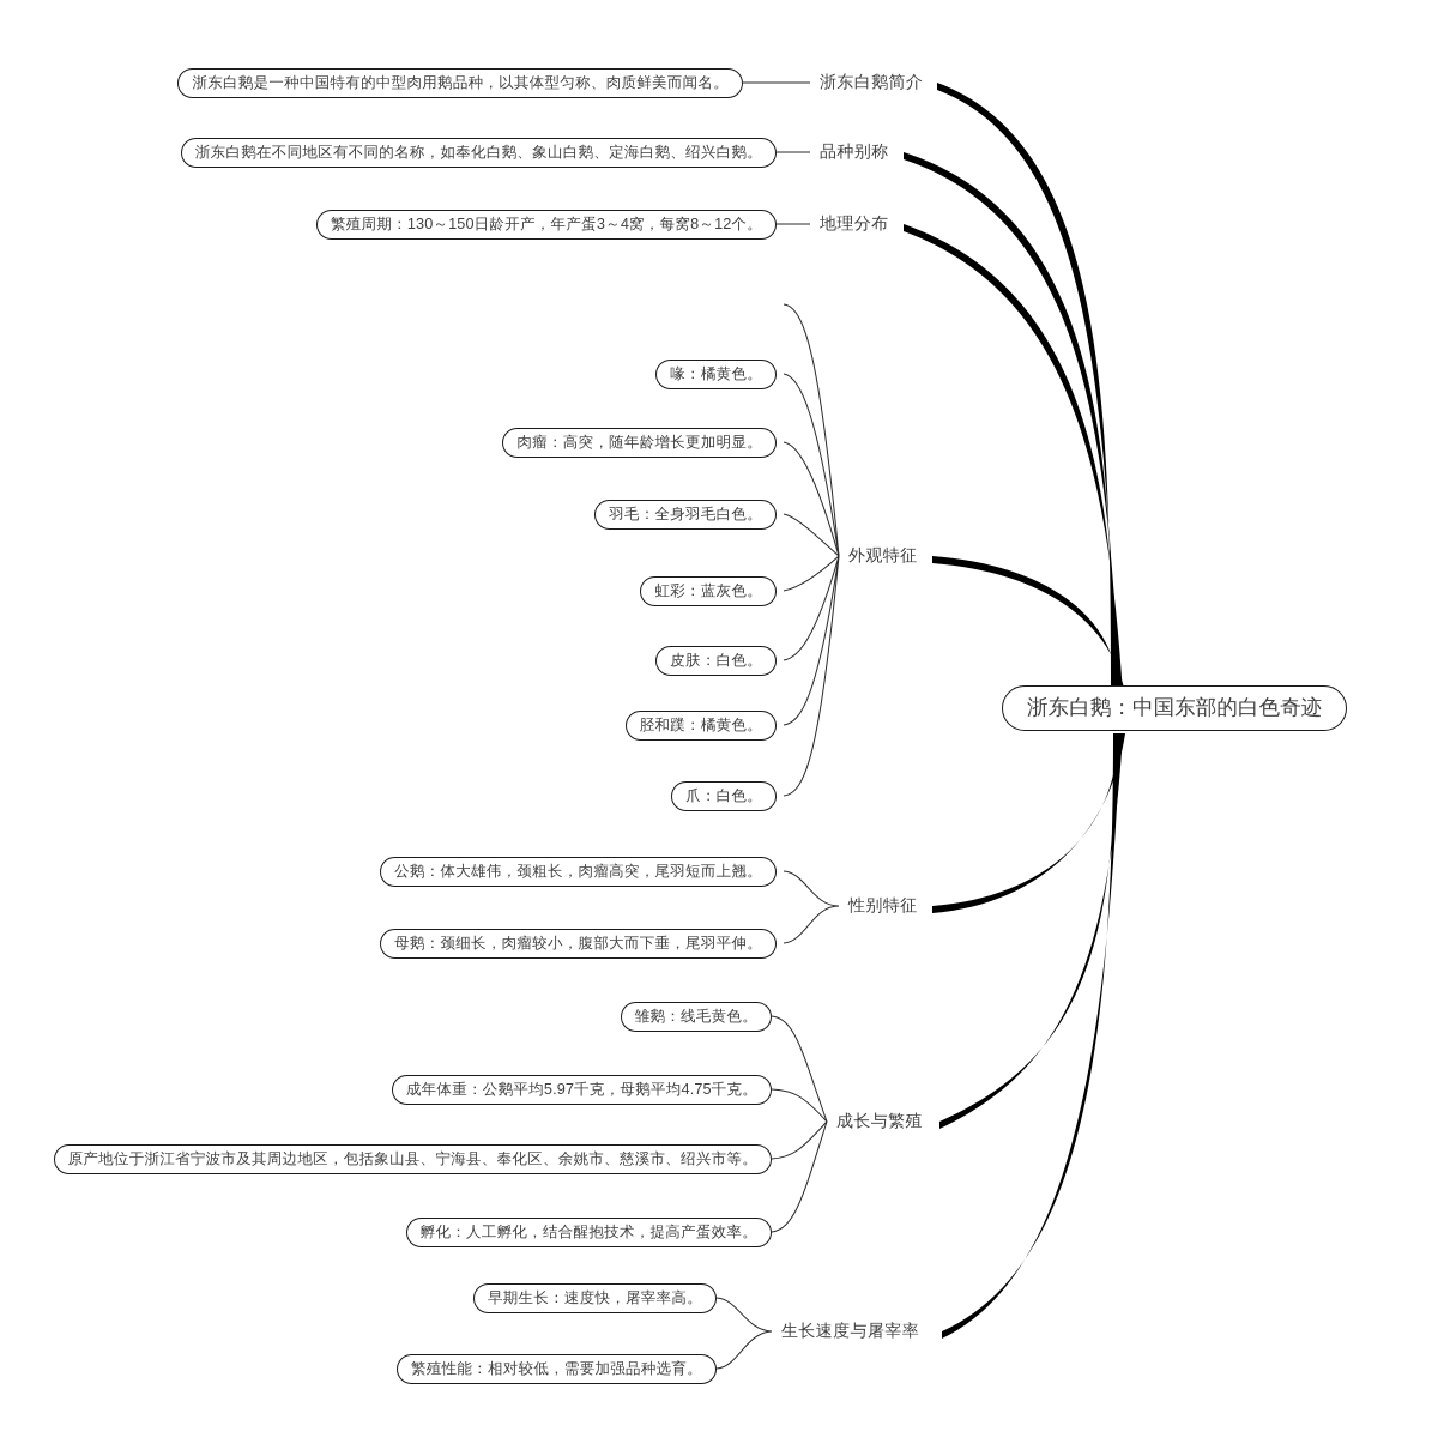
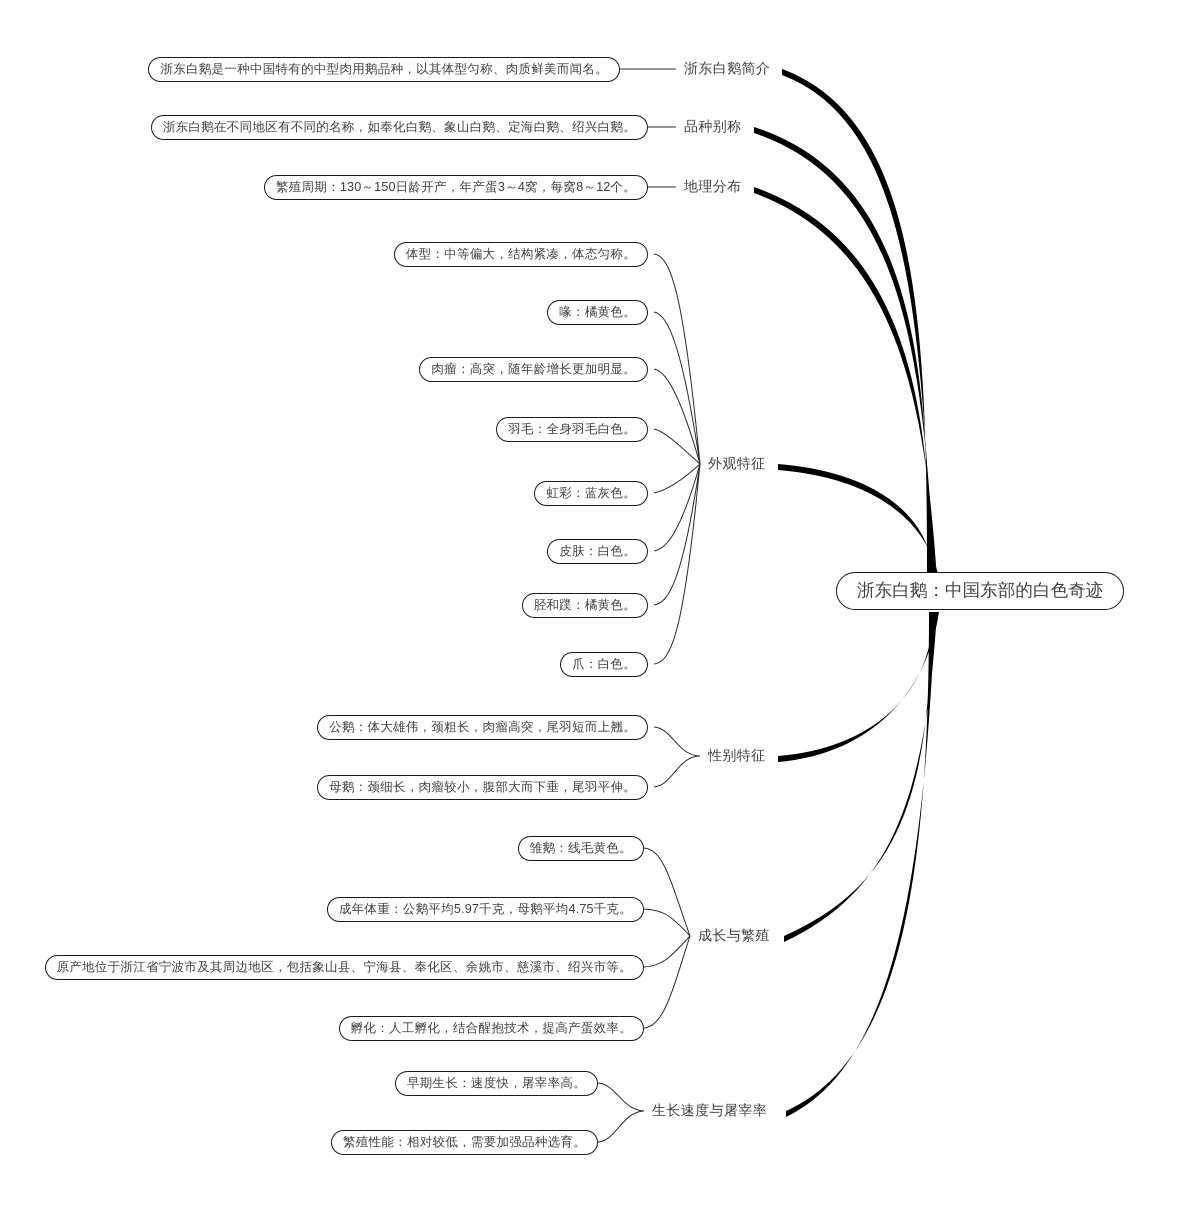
  浙东白鹅：中国东部的白色奇迹
  浙东白鹅简介
  品种别称
  地理分布
  外观特征
  性别特征
  成长与繁殖
  生长速度与屠宰率
  浙东白鹅是一种中国特有的中型肉用鹅品种，以其体型匀称、肉质鲜美而闻名。
  浙东白鹅在不同地区有不同的名称，如奉化白鹅、象山白鹅、定海白鹅、绍兴白鹅。
  繁殖周期：130～150日龄开产，年产蛋3～4窝，每窝8～12个。
+ 体型：中等偏大，结构紧凑，体态匀称。
  喙：橘黄色。
  肉瘤：高突，随年龄增长更加明显。
  羽毛：全身羽毛白色。
  虹彩：蓝灰色。
  皮肤：白色。
  胫和蹼：橘黄色。
  爪：白色。
  公鹅：体大雄伟，颈粗长，肉瘤高突，尾羽短而上翘。
  母鹅：颈细长，肉瘤较小，腹部大而下垂，尾羽平伸。
  雏鹅：线毛黄色。
  成年体重：公鹅平均5.97千克，母鹅平均4.75千克。
  原产地位于浙江省宁波市及其周边地区，包括象山县、宁海县、奉化区、余姚市、慈溪市、绍兴市等。
  孵化：人工孵化，结合醒抱技术，提高产蛋效率。
  早期生长：速度快，屠宰率高。
  繁殖性能：相对较低，需要加强品种选育。
